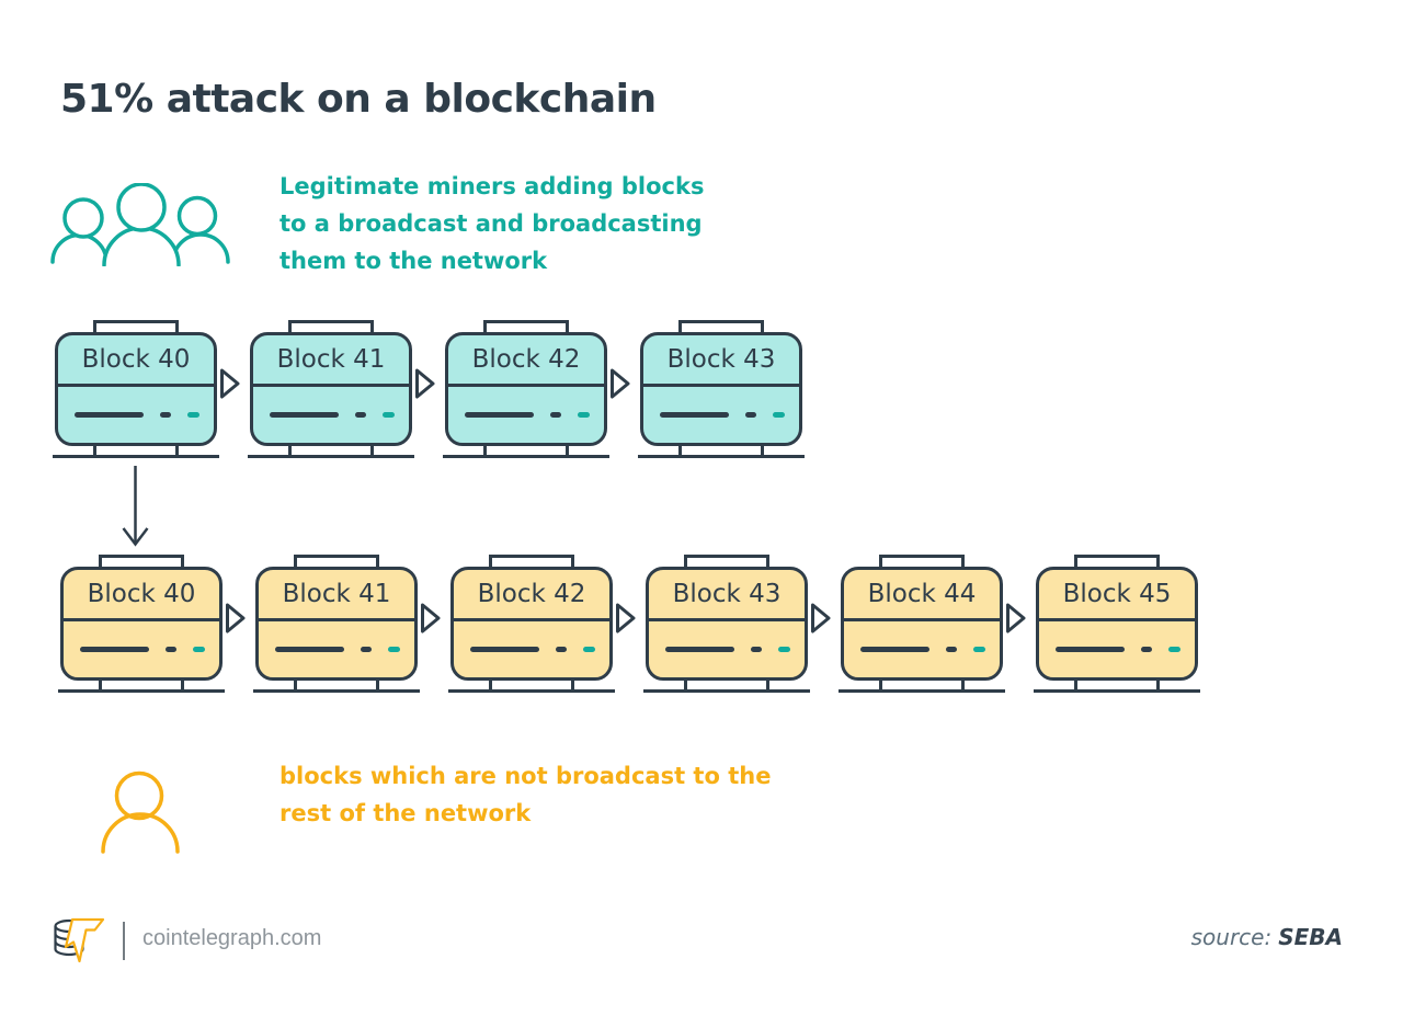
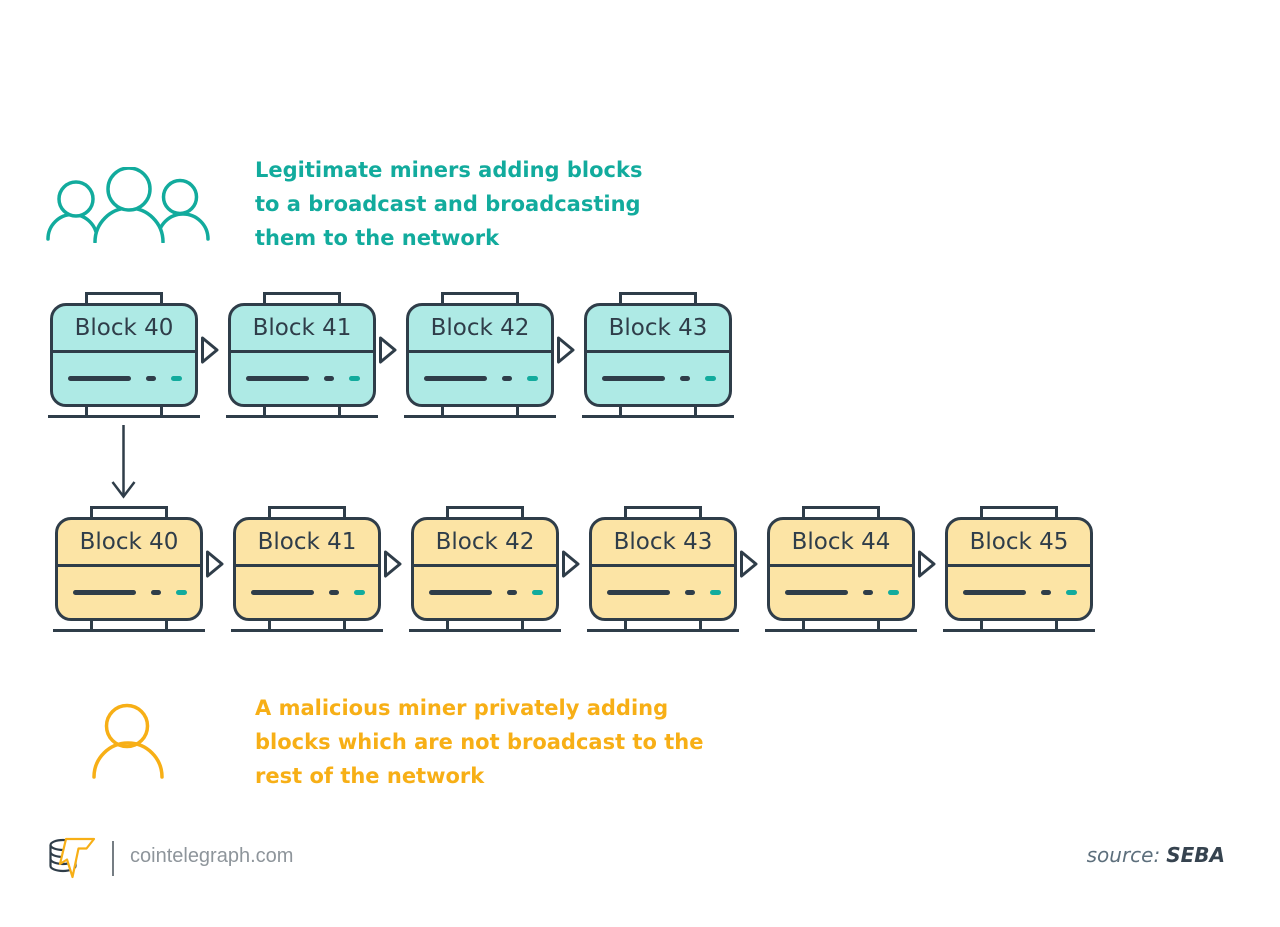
- 51% attack on a blockchain
  Legitimate miners adding blocks
  to a broadcast and broadcasting
  them to the network
  Block 40
  Block 41
  Block 42
  Block 43
  Block 40
  Block 41
  Block 42
  Block 43
  Block 44
  Block 45
+ A malicious miner privately adding
  blocks which are not broadcast to the
  rest of the network
  cointelegraph.com
  source: SEBA
